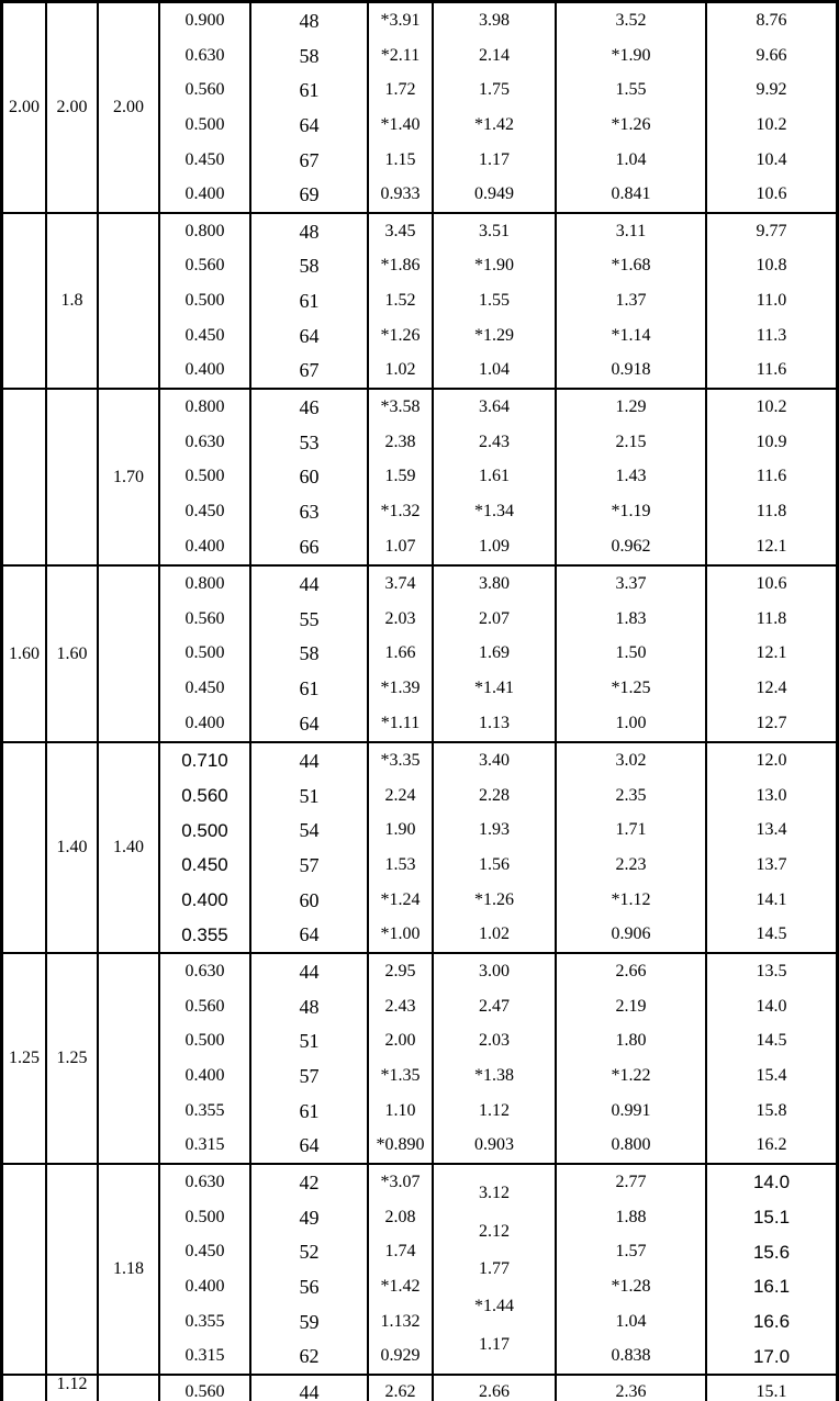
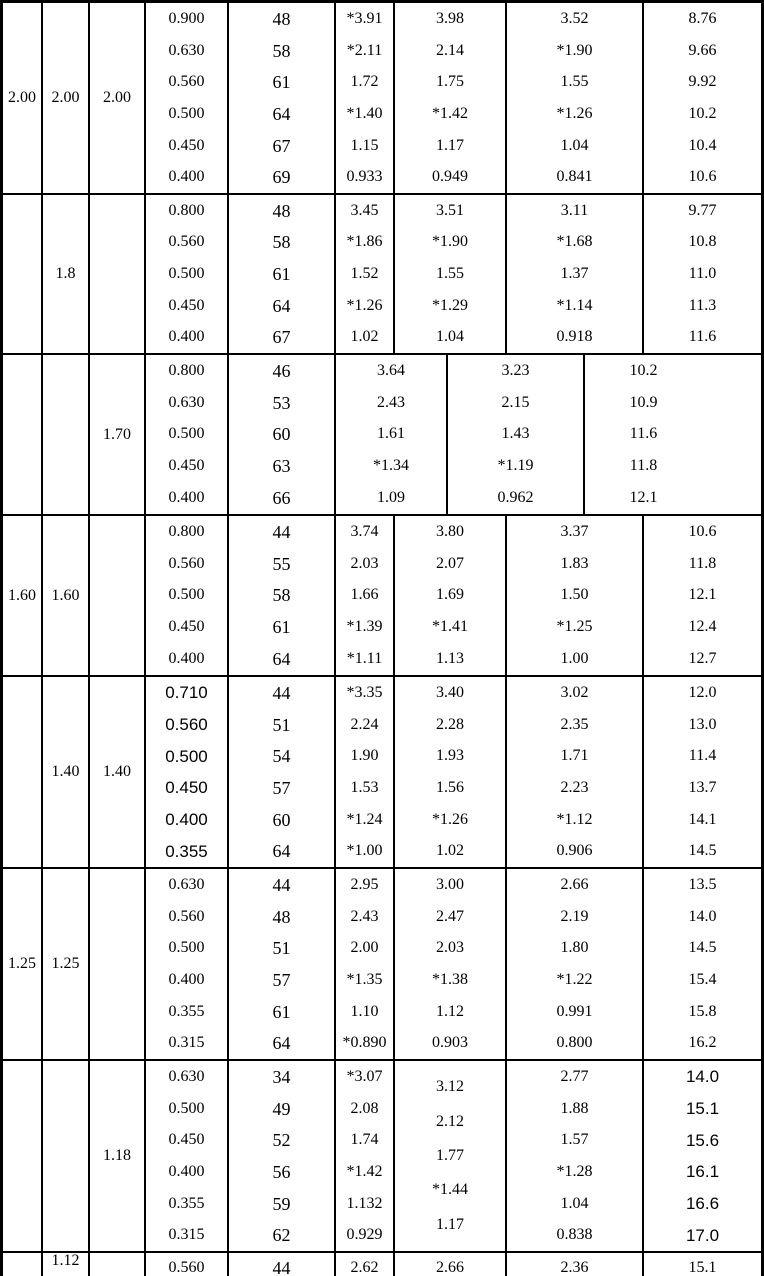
  2.00
  2.00
  2.00
  0.900
  0.630
  0.560
  0.500
  0.450
  0.400
  48
  58
  61
  64
  67
  69
  *3.91
  *2.11
  1.72
  *1.40
  1.15
  0.933
  3.98
  2.14
  1.75
  *1.42
  1.17
  0.949
  3.52
  *1.90
  1.55
  *1.26
  1.04
  0.841
  8.76
  9.66
  9.92
  10.2
  10.4
  10.6
  1.8
  0.800
  0.560
  0.500
  0.450
  0.400
  48
  58
  61
  64
  67
  3.45
  *1.86
  1.52
  *1.26
  1.02
  3.51
  *1.90
  1.55
  *1.29
  1.04
  3.11
  *1.68
  1.37
  *1.14
  0.918
  9.77
  10.8
  11.0
  11.3
  11.6
  1.70
  0.800
  0.630
  0.500
  0.450
  0.400
  46
  53
  60
  63
  66
- *3.58
- 2.38
- 1.59
- *1.32
- 1.07
  3.64
  2.43
  1.61
  *1.34
  1.09
- 1.29
+ 3.23
  2.15
  1.43
  *1.19
  0.962
  10.2
  10.9
  11.6
  11.8
  12.1
  1.60
  1.60
  0.800
  0.560
  0.500
  0.450
  0.400
  44
  55
  58
  61
  64
  3.74
  2.03
  1.66
  *1.39
  *1.11
  3.80
  2.07
  1.69
  *1.41
  1.13
  3.37
  1.83
  1.50
  *1.25
  1.00
  10.6
  11.8
  12.1
  12.4
  12.7
  1.40
  1.40
  0.710
  0.560
  0.500
  0.450
  0.400
  0.355
  44
  51
  54
  57
  60
  64
  *3.35
  2.24
  1.90
  1.53
  *1.24
  *1.00
  3.40
  2.28
  1.93
  1.56
  *1.26
  1.02
  3.02
  2.35
  1.71
  2.23
  *1.12
  0.906
  12.0
  13.0
- 13.4
+ 11.4
  13.7
  14.1
  14.5
  1.25
  1.25
  0.630
  0.560
  0.500
  0.400
  0.355
  0.315
  44
  48
  51
  57
  61
  64
  2.95
  2.43
  2.00
  *1.35
  1.10
  *0.890
  3.00
  2.47
  2.03
  *1.38
  1.12
  0.903
  2.66
  2.19
  1.80
  *1.22
  0.991
  0.800
  13.5
  14.0
  14.5
  15.4
  15.8
  16.2
  1.18
  0.630
  0.500
  0.450
  0.400
  0.355
  0.315
- 42
+ 34
  49
  52
  56
  59
  62
  *3.07
  2.08
  1.74
  *1.42
  1.132
  0.929
  3.12
  2.12
  1.77
  *1.44
  1.17
  2.77
  1.88
  1.57
  *1.28
  1.04
  0.838
  14.0
  15.1
  15.6
  16.1
  16.6
  17.0
  1.12
  0.560
  44
  2.62
  2.66
  2.36
  15.1
